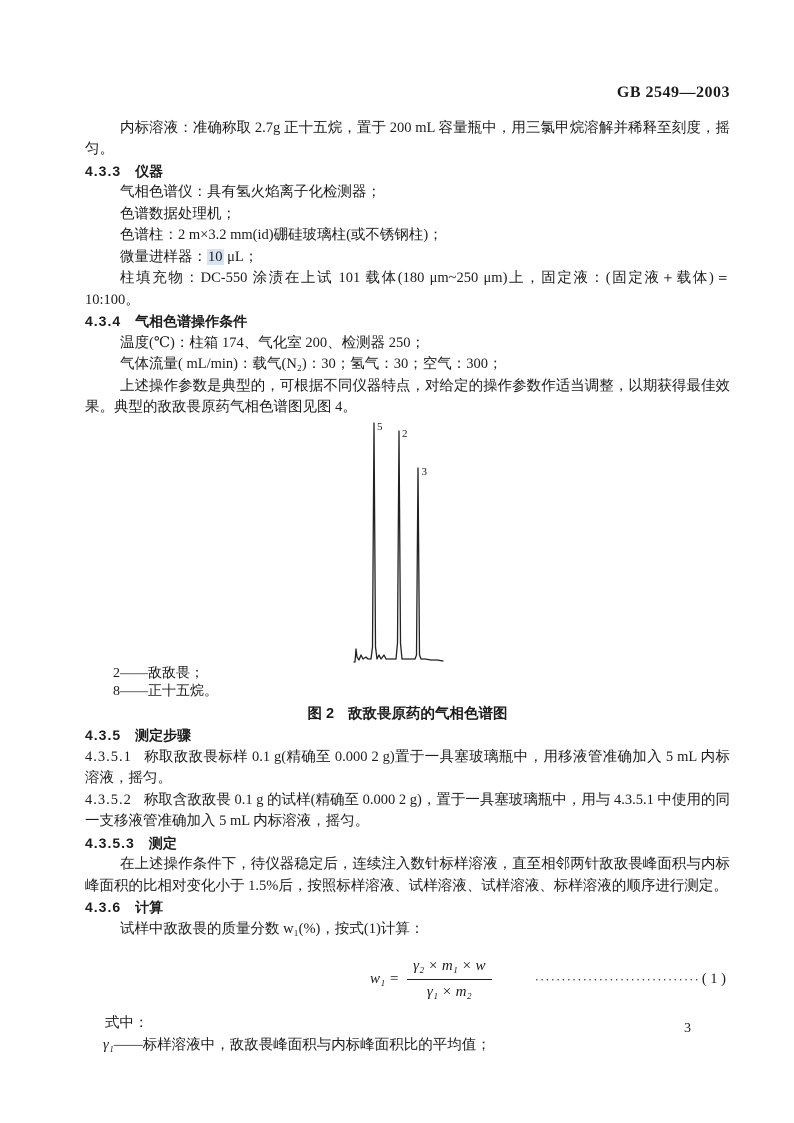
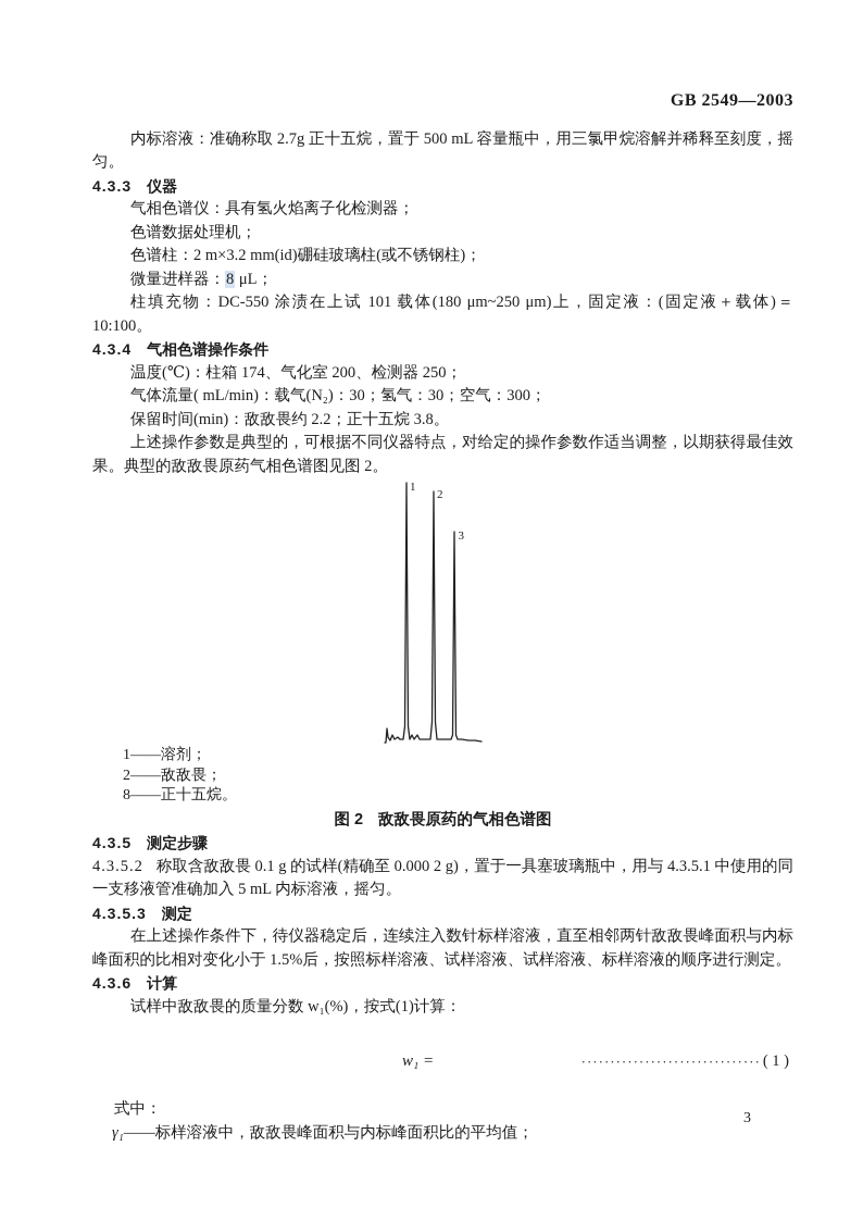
  GB 2549—2003
- 内标溶液：准确称取 2.7g 正十五烷，置于 200 mL 容量瓶中，用三氯甲烷溶解并稀释至刻度，摇匀。
+ 内标溶液：准确称取 2.7g 正十五烷，置于 500 mL 容量瓶中，用三氯甲烷溶解并稀释至刻度，摇匀。
  4.3.3 仪器
  气相色谱仪：具有氢火焰离子化检测器；
  色谱数据处理机；
  色谱柱：2 m×3.2 mm(id)硼硅玻璃柱(或不锈钢柱)；
- 微量进样器：10 μL；
+ 微量进样器：8 μL；
  柱填充物：DC-550 涂渍在上试 101 载体(180 μm~250 μm)上，固定液：(固定液＋载体)＝10:100。
  4.3.4 气相色谱操作条件
  温度(℃)：柱箱 174、气化室 200、检测器 250；
  气体流量( mL/min)：载气(N₂)：30；氢气：30；空气：300；
+ 保留时间(min)：敌敌畏约 2.2；正十五烷 3.8。
- 上述操作参数是典型的，可根据不同仪器特点，对给定的操作参数作适当调整，以期获得最佳效果。典型的敌敌畏原药气相色谱图见图 4。
+ 上述操作参数是典型的，可根据不同仪器特点，对给定的操作参数作适当调整，以期获得最佳效果。典型的敌敌畏原药气相色谱图见图 2。
- 5
+ 1
  2
  3
+ 1——溶剂；
  2——敌敌畏；
  8——正十五烷。
  图 2 敌敌畏原药的气相色谱图
  4.3.5 测定步骤
- 4.3.5.1 称取敌敌畏标样 0.1 g(精确至 0.000 2 g)置于一具塞玻璃瓶中，用移液管准确加入 5 mL 内标溶液，摇匀。
  4.3.5.2 称取含敌敌畏 0.1 g 的试样(精确至 0.000 2 g)，置于一具塞玻璃瓶中，用与 4.3.5.1 中使用的同一支移液管准确加入 5 mL 内标溶液，摇匀。
  4.3.5.3 测定
  在上述操作条件下，待仪器稳定后，连续注入数针标样溶液，直至相邻两针敌敌畏峰面积与内标峰面积的比相对变化小于 1.5%后，按照标样溶液、试样溶液、试样溶液、标样溶液的顺序进行测定。
  4.3.6 计算
  试样中敌敌畏的质量分数 w₁(%)，按式(1)计算：
  w₁ =
- γ₂ × m₁ × w
- γ₁ × m₂
  ·······························
  ( 1 )
  式中：
  γ₁——标样溶液中，敌敌畏峰面积与内标峰面积比的平均值；
  3
